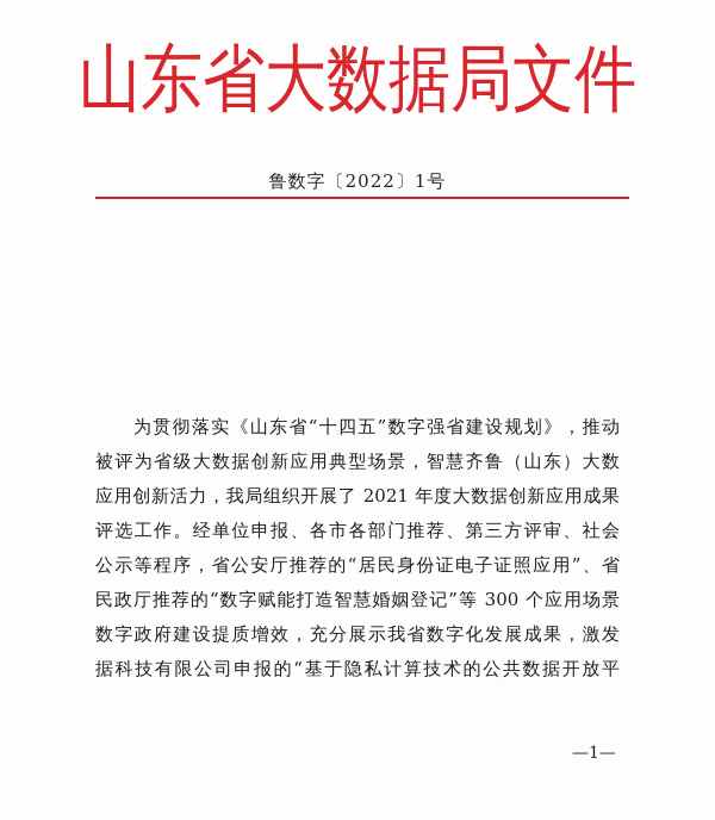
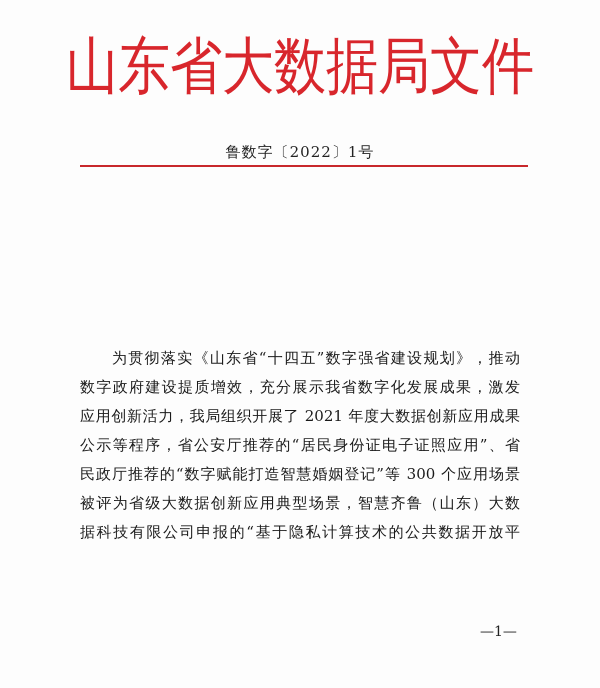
  山东省大数据局文件
  鲁数字〔2022〕1号
  为贯彻落实《山东省“十四五”数字强省建设规划》，推动
- 被评为省级大数据创新应用典型场景，智慧齐鲁（山东）大数
+ 数字政府建设提质增效，充分展示我省数字化发展成果，激发
  应用创新活力，我局组织开展了 2021 年度大数据创新应用成果
- 评选工作。经单位申报、各市各部门推荐、第三方评审、社会
  公示等程序，省公安厅推荐的“居民身份证电子证照应用”、省
  民政厅推荐的“数字赋能打造智慧婚姻登记”等 300 个应用场景
- 数字政府建设提质增效，充分展示我省数字化发展成果，激发
+ 被评为省级大数据创新应用典型场景，智慧齐鲁（山东）大数
  据科技有限公司申报的“基于隐私计算技术的公共数据开放平
  —1—
